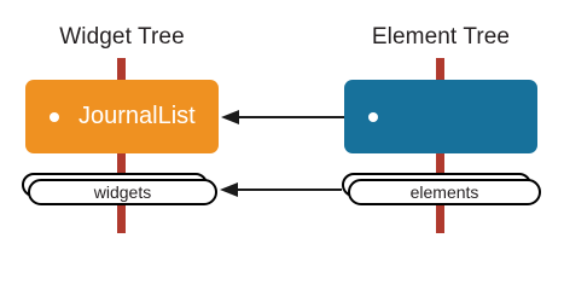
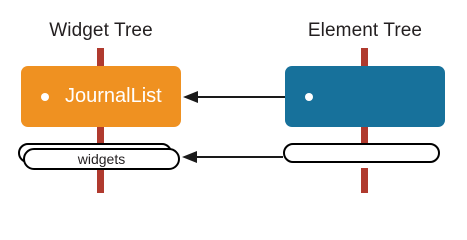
  Widget Tree
  Element Tree
  JournalList
  widgets
- elements
